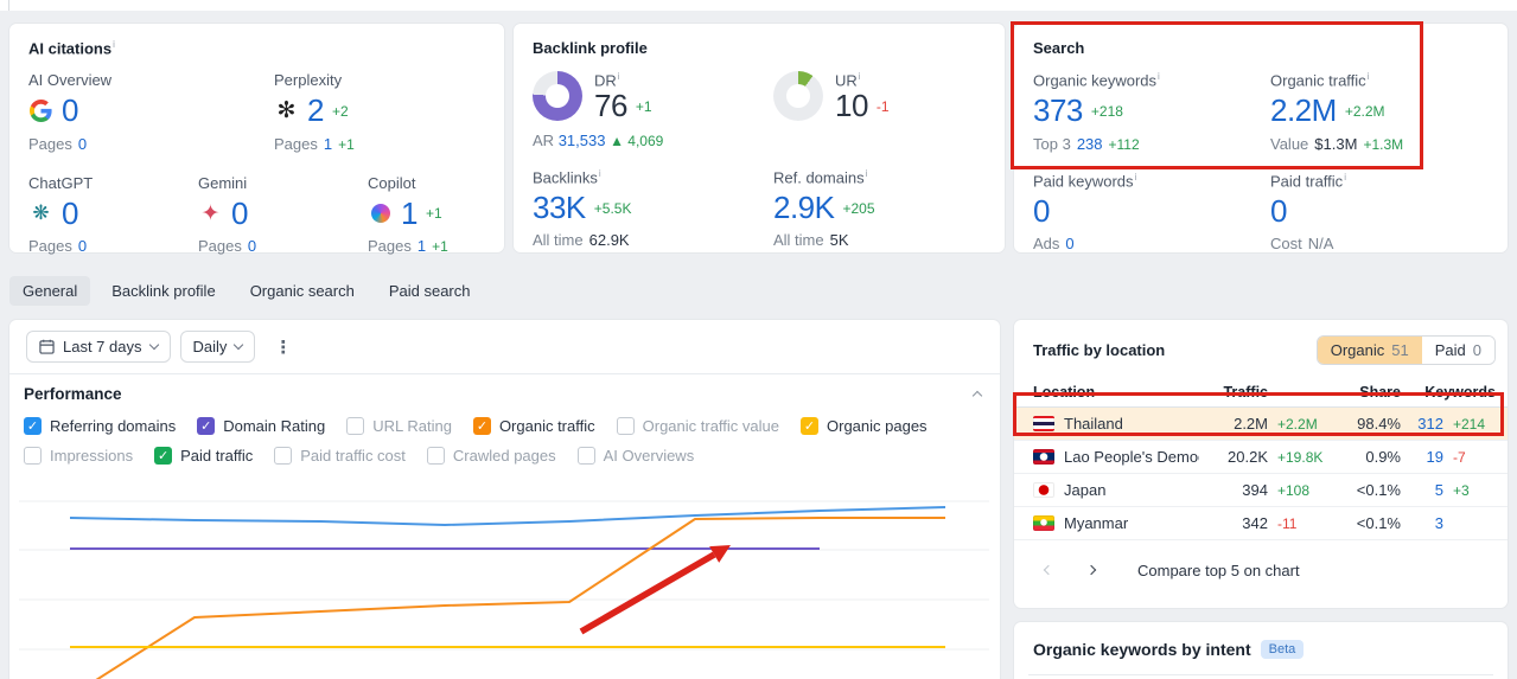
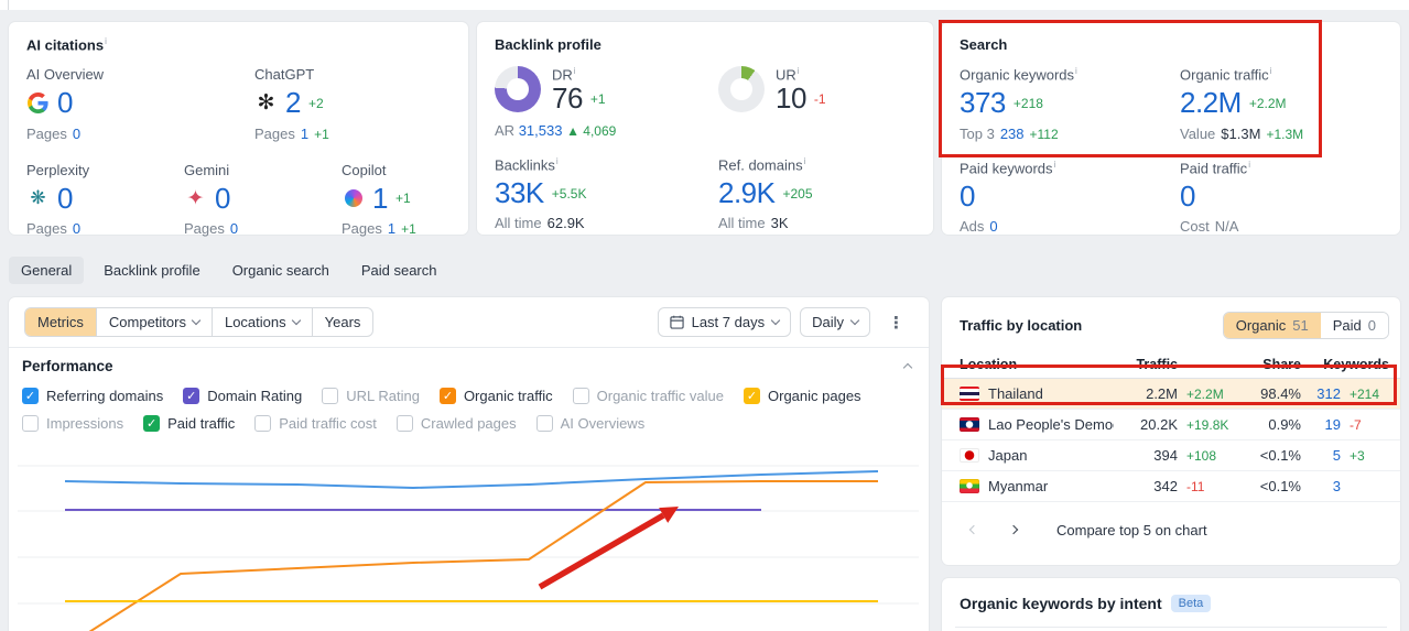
  AI citationsi
  AI Overview
  0
  Pages
  0
- Perplexity
+ ChatGPT
  ✻
  2
  +2
  Pages
  1
  +1
- ChatGPT
+ Perplexity
  ❋
  0
  Pages
  0
  Gemini
  ✦
  0
  Pages
  0
  Copilot
  1
  +1
  Pages
  1
  +1
  Backlink profile
  DRi
  76
  +1
  AR 31,533 ▲ 4,069
  URi
  10
  -1
  Backlinksi
  33K
  +5.5K
  All time
  62.9K
  Ref. domainsi
  2.9K
  +205
  All time
- 5K
+ 3K
  Search
  Organic keywordsi
  373
  +218
  Top 3
  238
  +112
  Organic traffici
  2.2M
  +2.2M
  Value
  $1.3M
  +1.3M
  Paid keywordsi
  0
  Ads
  0
  Paid traffici
  0
  Cost
  N/A
  General
  Backlink profile
  Organic search
  Paid search
+ Metrics
+ Competitors
+ Locations
+ Years
  Last 7 days
  Daily
  ⋮
  Performance
  Referring domains
  Domain Rating
  URL Rating
  Organic traffic
  Organic traffic value
  Organic pages
  Impressions
  Paid traffic
  Paid traffic cost
  Crawled pages
  AI Overviews
  Traffic by location
  Organic
  51
  Paid
  0
  Location
  Traffic
  Share
  Keywords
  Thailand
  2.2M
  +2.2M
  98.4%
  312
  +214
  20.2K
  +19.8K
  0.9%
  19
  -7
  Japan
  394
  +108
  <0.1%
  5
  +3
  Myanmar
  342
  -11
  <0.1%
  3
  Compare top 5 on chart
  Organic keywords by intent
  Beta
